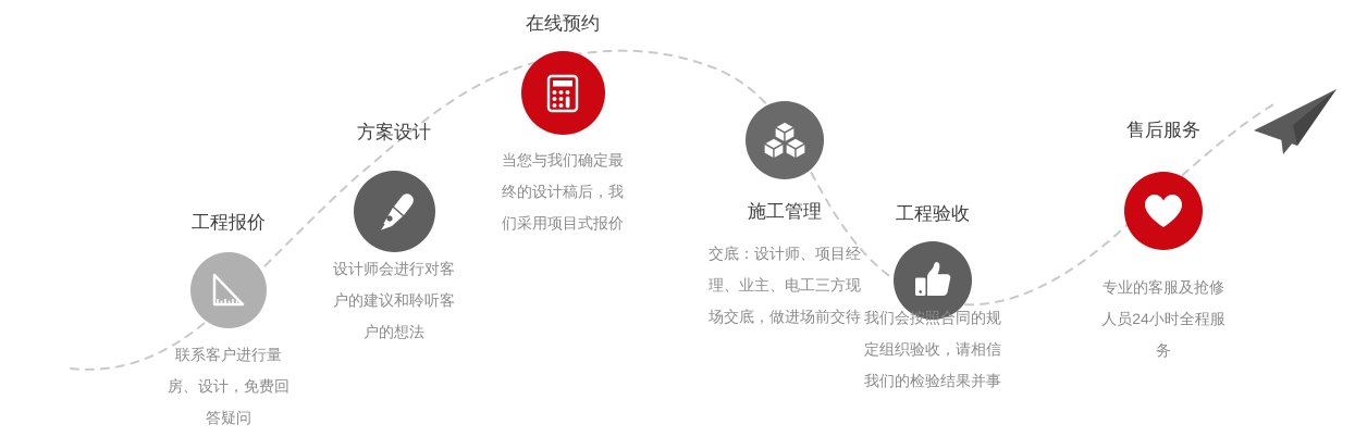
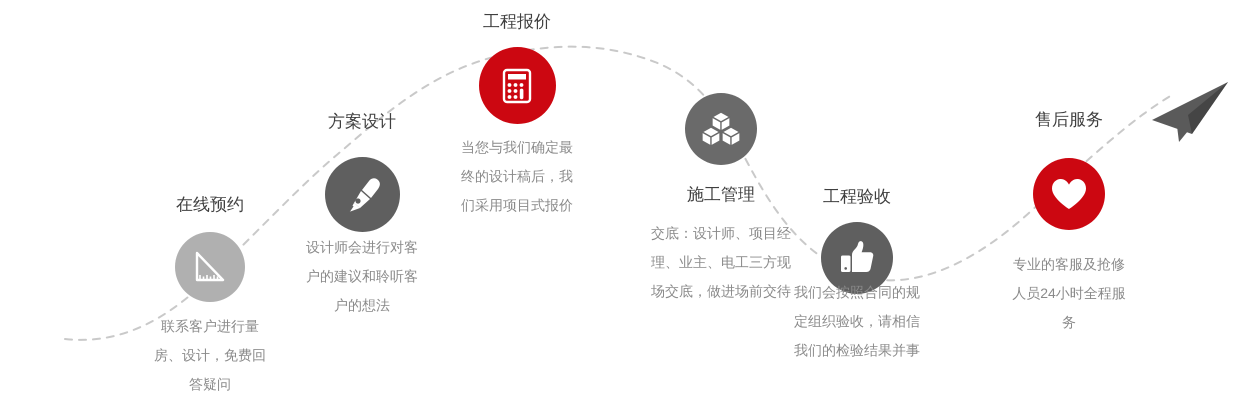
- 工程报价
+ 在线预约
  联系客户进行量
  房、设计，免费回
  答疑问
  方案设计
  设计师会进行对客
  户的建议和聆听客
  户的想法
- 在线预约
+ 工程报价
  当您与我们确定最
  终的设计稿后，我
  们采用项目式报价
  施工管理
  交底：设计师、项目经
  理、业主、电工三方现
  场交底，做进场前交待
  工程验收
  我们会按照合同的规
  定组织验收，请相信
  我们的检验结果并事
  售后服务
  专业的客服及抢修
  人员24小时全程服
  务
